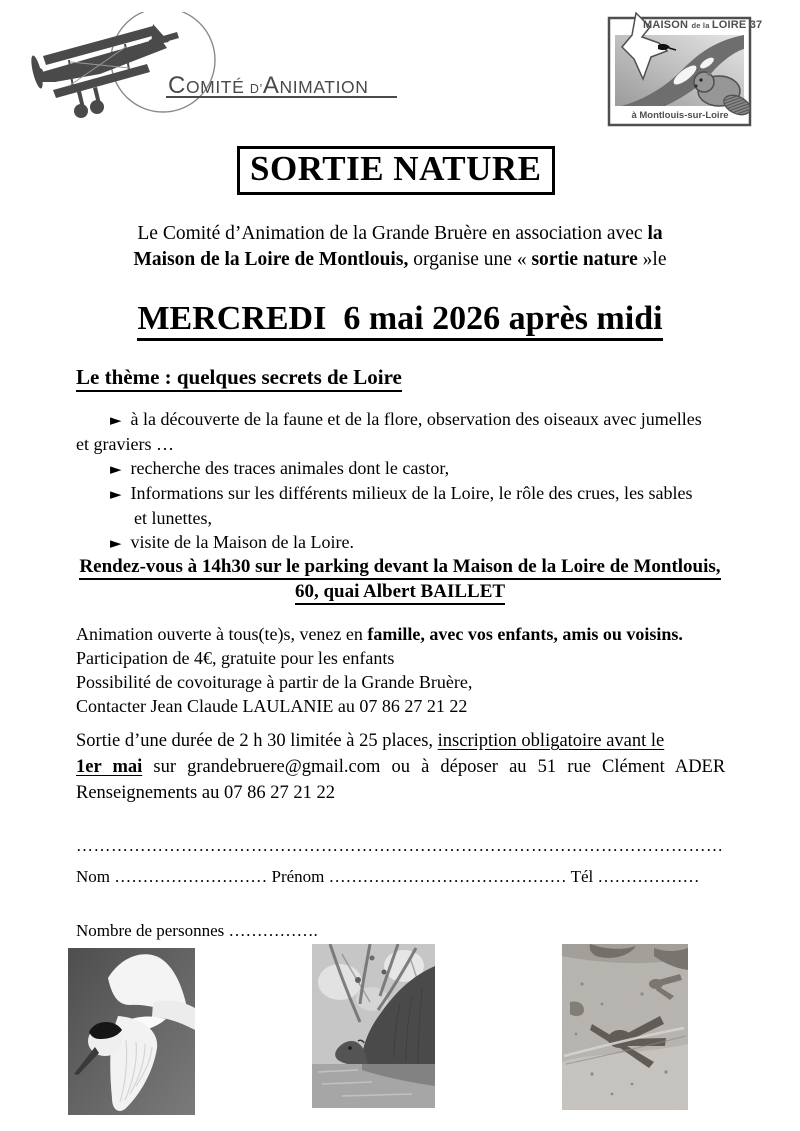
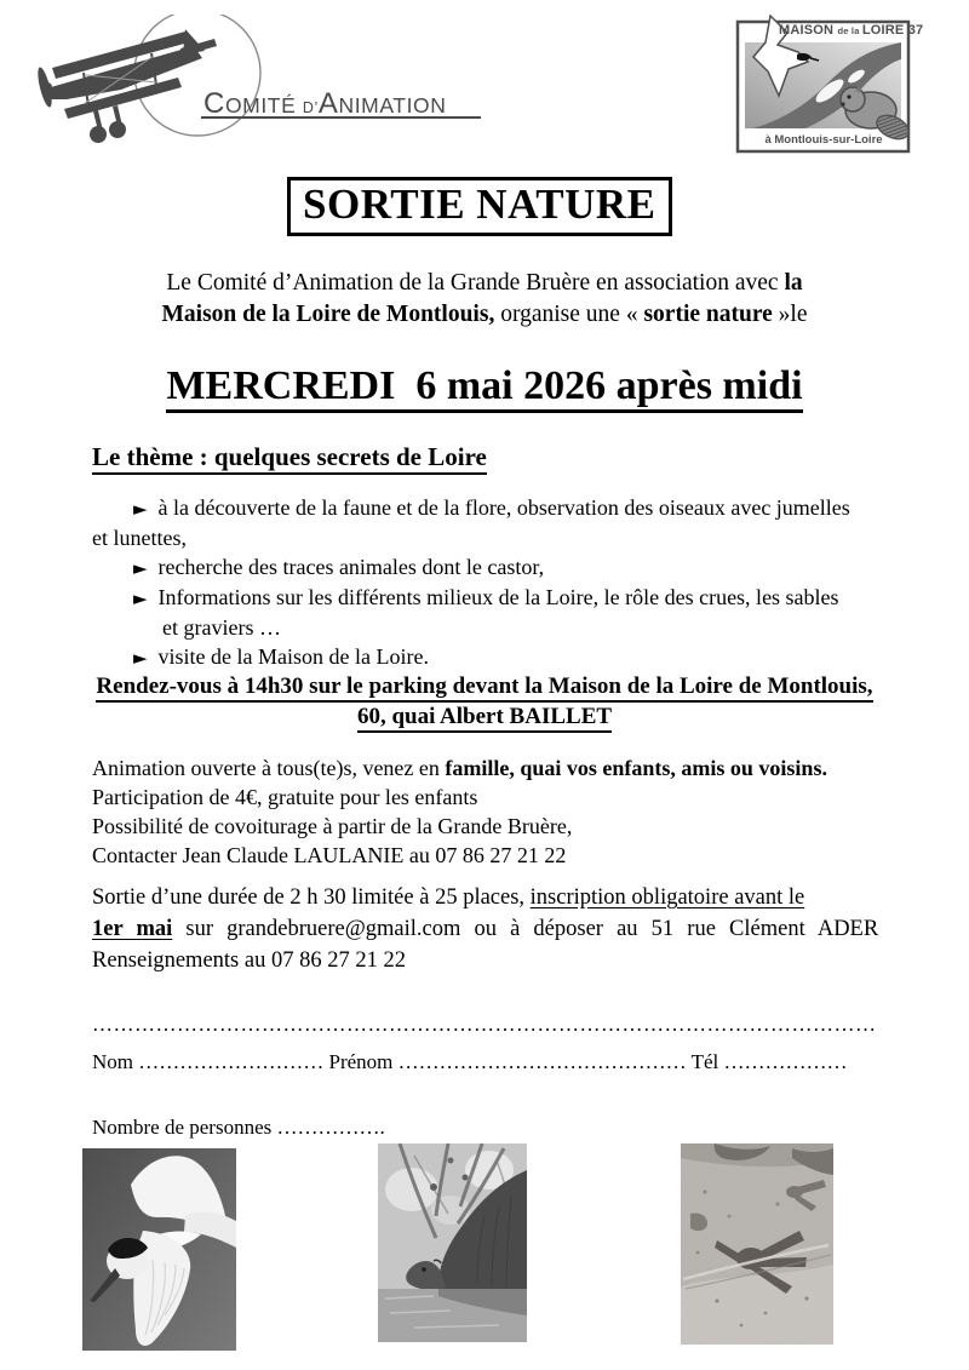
  COMITÉ D’ANIMATION
  MAISON de la LOIRE 37
  à Montlouis-sur-Loire
  SORTIE NATURE
  Le Comité d’Animation de la Grande Bruère en association avec la
  Maison de la Loire de Montlouis, organise une « sortie nature »le
  MERCREDI 6 mai 2026 après midi
  Le thème : quelques secrets de Loire
  ► à la découverte de la faune et de la flore, observation des oiseaux avec jumelles
- et graviers …
+ et lunettes,
  ► recherche des traces animales dont le castor,
  ► Informations sur les différents milieux de la Loire, le rôle des crues, les sables
- et lunettes,
+ et graviers …
  ► visite de la Maison de la Loire.
  Rendez-vous à 14h30 sur le parking devant la Maison de la Loire de Montlouis,
  60, quai Albert BAILLET
- Animation ouverte à tous(te)s, venez en famille, avec vos enfants, amis ou voisins.
+ Animation ouverte à tous(te)s, venez en famille, quai vos enfants, amis ou voisins.
  Participation de 4€, gratuite pour les enfants
  Possibilité de covoiturage à partir de la Grande Bruère,
  Contacter Jean Claude LAULANIE au 07 86 27 21 22
  Sortie d’une durée de 2 h 30 limitée à 25 places, inscription obligatoire avant le
  1er mai sur grandebruere@gmail.com ou à déposer au 51 rue Clément ADER
  Renseignements au 07 86 27 21 22
  Nom ……………………… Prénom …………………………………… Tél ………………
  Nombre de personnes …………….
